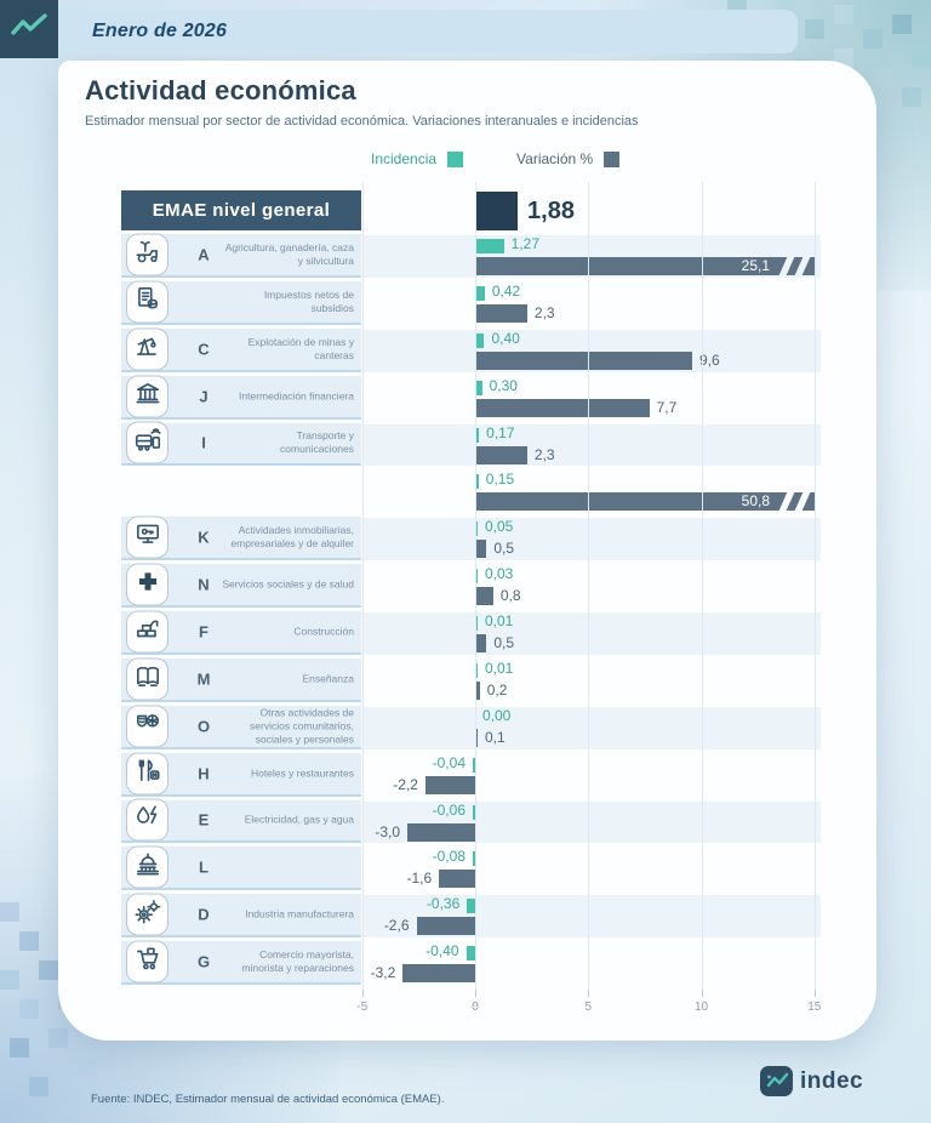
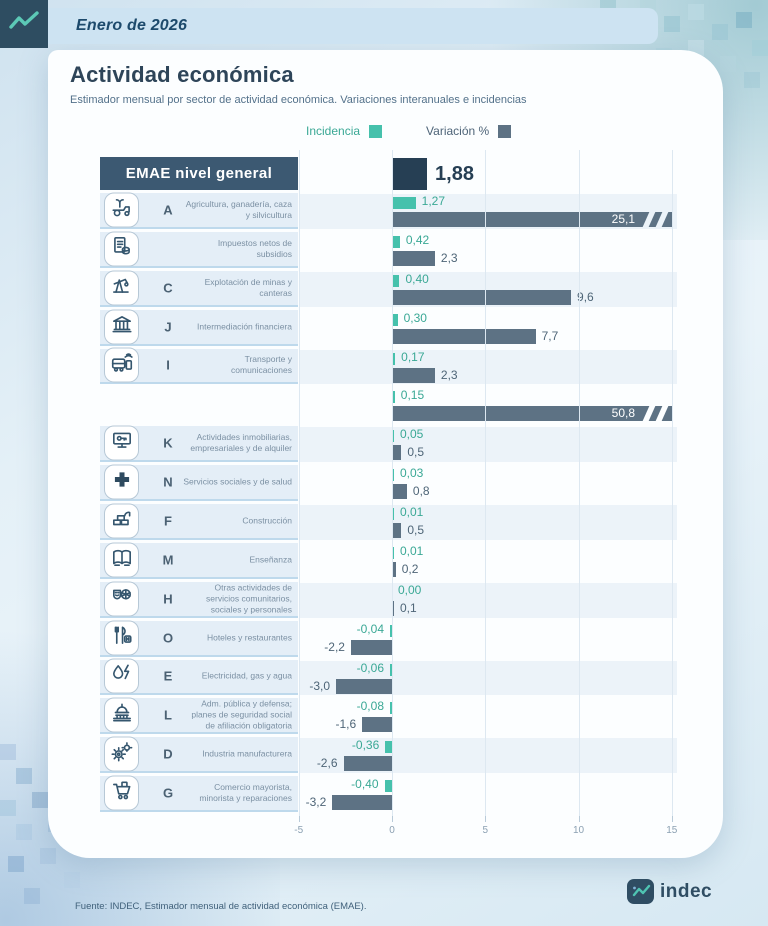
  Enero de 2026
  Actividad económica
  Estimador mensual por sector de actividad económica. Variaciones interanuales e incidencias
  Incidencia
  Variación %
  EMAE nivel general
  1,88
  A
  Agricultura, ganadería, caza y silvicultura
  1,27
  25,1
  Impuestos netos de subsidios
  0,42
  2,3
  C
  Explotación de minas y canteras
  0,40
  9,6
  J
  Intermediación financiera
  0,30
  7,7
  I
  Transporte y comunicaciones
  0,17
  2,3
  0,15
  50,8
  K
  Actividades inmobiliarias, empresariales y de alquiler
  0,05
  0,5
  N
  Servicios sociales y de salud
  0,03
  0,8
  F
  Construcción
  0,01
  0,5
  M
  Enseñanza
  0,01
  0,2
- O
+ H
  Otras actividades de servicios comunitarios, sociales y personales
  0,00
  0,1
- H
+ O
  Hoteles y restaurantes
  -0,04
  -2,2
  E
  Electricidad, gas y agua
  -0,06
  -3,0
  L
+ Adm. pública y defensa; planes de seguridad social de afiliación obligatoria
  -0,08
  -1,6
  D
  Industria manufacturera
  -0,36
  -2,6
  G
  Comercio mayorista, minorista y reparaciones
  -0,40
  -3,2
  -5
  0
  5
  10
  15
  Fuente: INDEC, Estimador mensual de actividad económica (EMAE).
  indec
